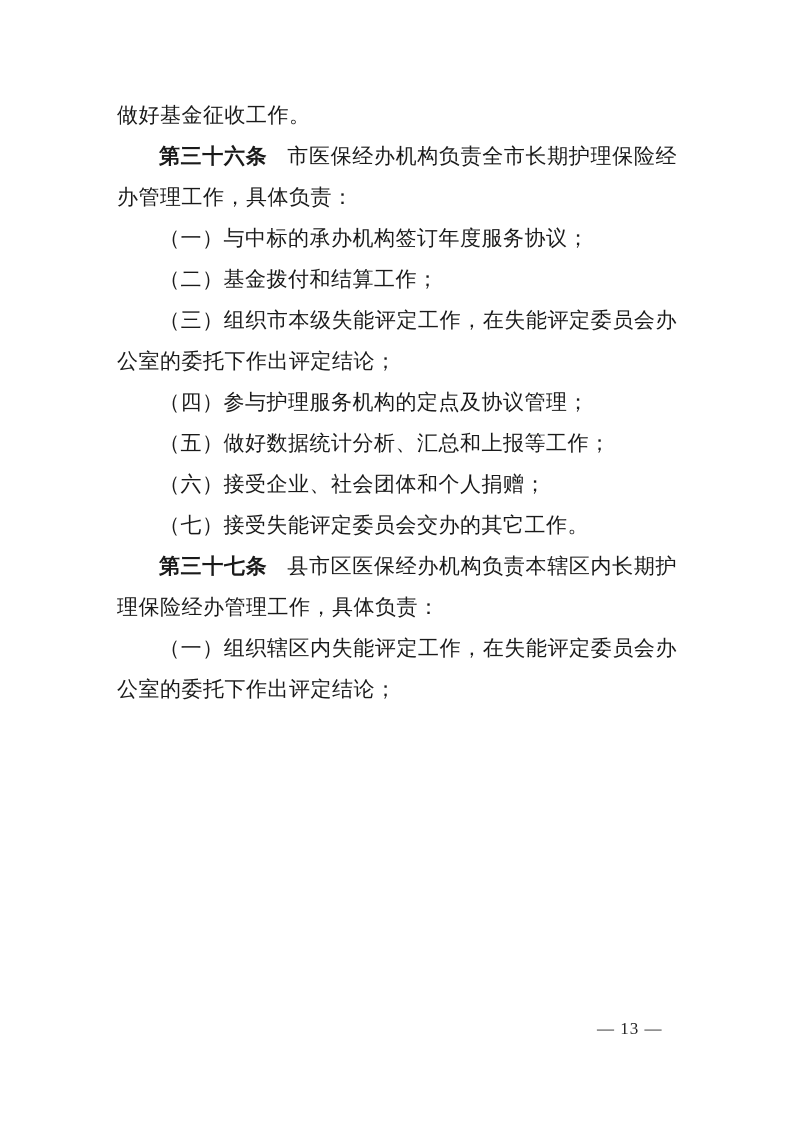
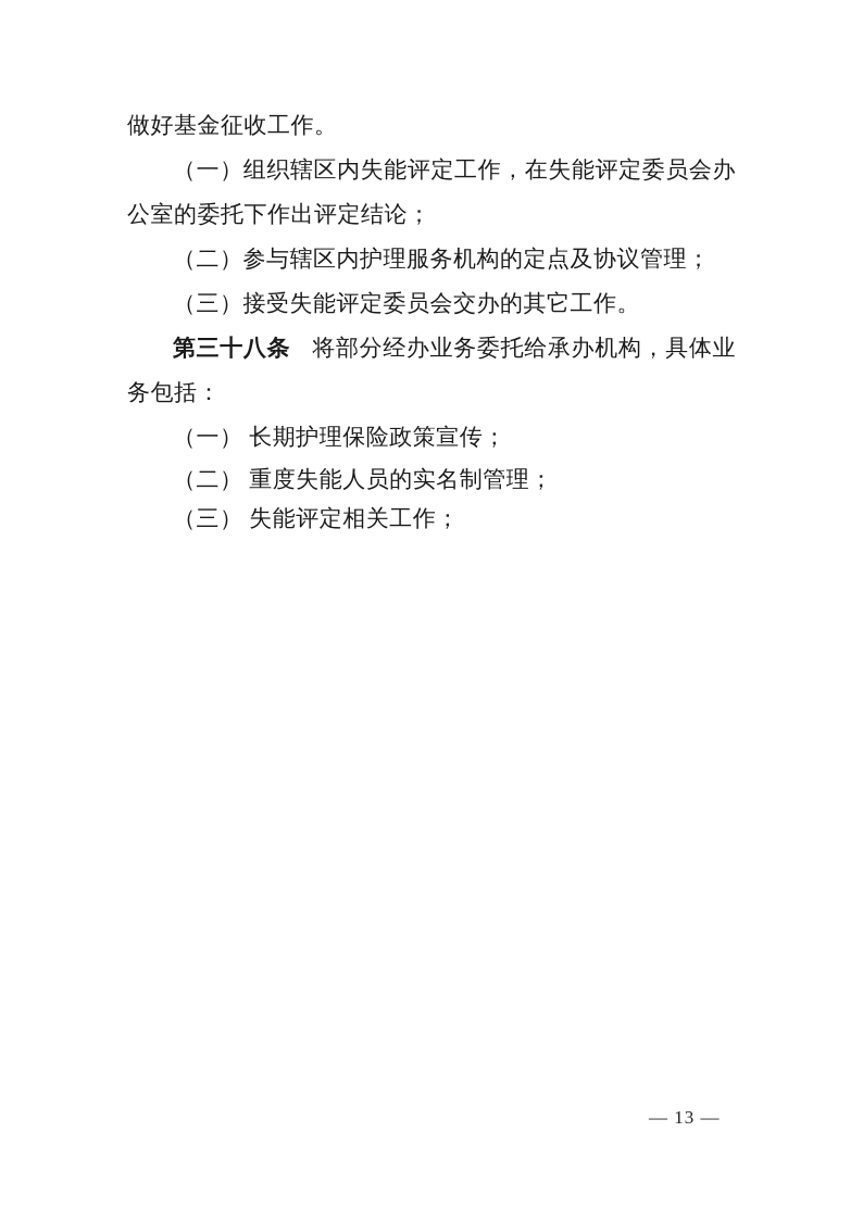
  做好基金征收工作。
- 第三十六条 市医保经办机构负责全市长期护理保险经办管理工作，具体负责：
- （一）与中标的承办机构签订年度服务协议；
- （二）基金拨付和结算工作；
- （三）组织市本级失能评定工作，在失能评定委员会办公室的委托下作出评定结论；
- （四）参与护理服务机构的定点及协议管理；
- （五）做好数据统计分析、汇总和上报等工作；
- （六）接受企业、社会团体和个人捐赠；
- （七）接受失能评定委员会交办的其它工作。
- 第三十七条 县市区医保经办机构负责本辖区内长期护理保险经办管理工作，具体负责：
  （一）组织辖区内失能评定工作，在失能评定委员会办公室的委托下作出评定结论；
+ （二）参与辖区内护理服务机构的定点及协议管理；
+ （三）接受失能评定委员会交办的其它工作。
+ 第三十八条 将部分经办业务委托给承办机构，具体业务包括：
+ （一） 长期护理保险政策宣传；
+ （二） 重度失能人员的实名制管理；
+ （三） 失能评定相关工作；
  — 13 —
